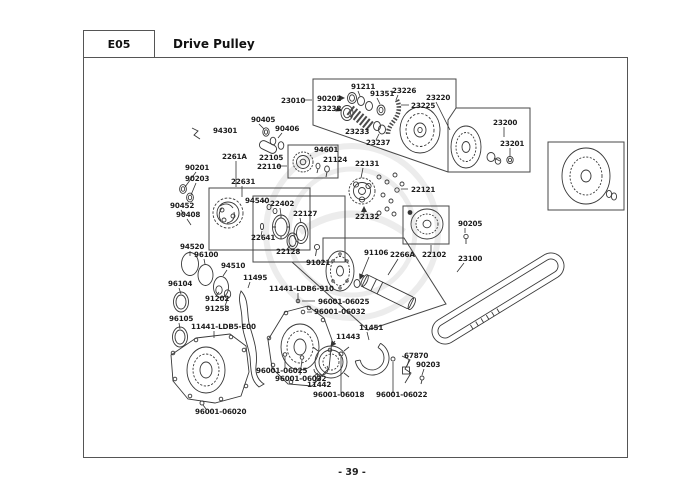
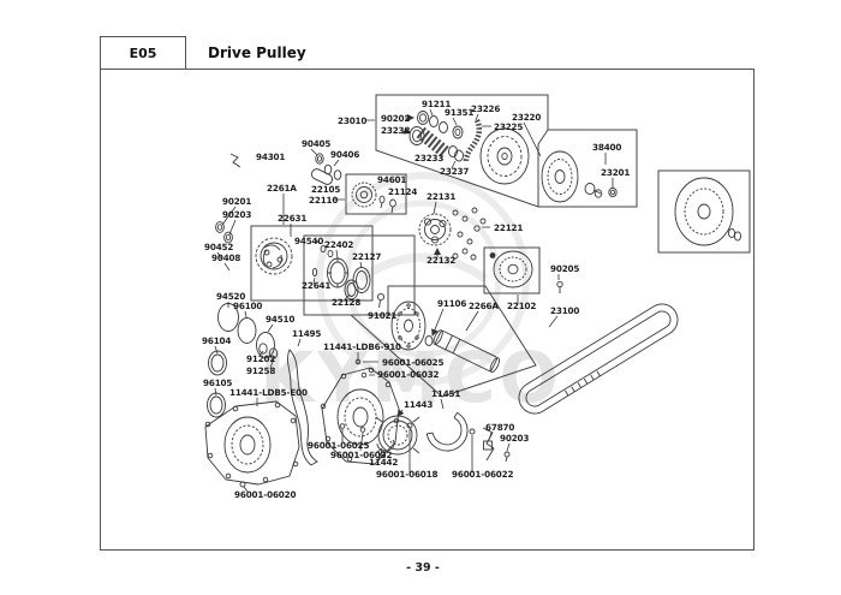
+ KYMCO
  E05
  Drive Pulley
  - 39 -
  94301
  23010
  90202
  91211
  91351
  23226
  23225
  23220
  23238
  23233
  23237
- 23200
+ 38400
  23201
  90405
  90406
  2261A
  22105
  22110
  94601
  21124
  90201
  90203
  22631
  90452
  90408
  94540
  22402
  22127
  22641
  22128
  22131
  22121
  22132
  90205
  22102
  23100
  91021
  91106
  2266A
  94520
  96100
  94510
  11495
  96104
  91202
  91258
  96105
  11441-LDB5-E00
  11441-LDB6-910
  96001-06025
  96001-06032
  96001-06025
  96001-06032
  96001-06020
  11451
  11443
  11442
  96001-06018
  96001-06022
  67870
  90203
